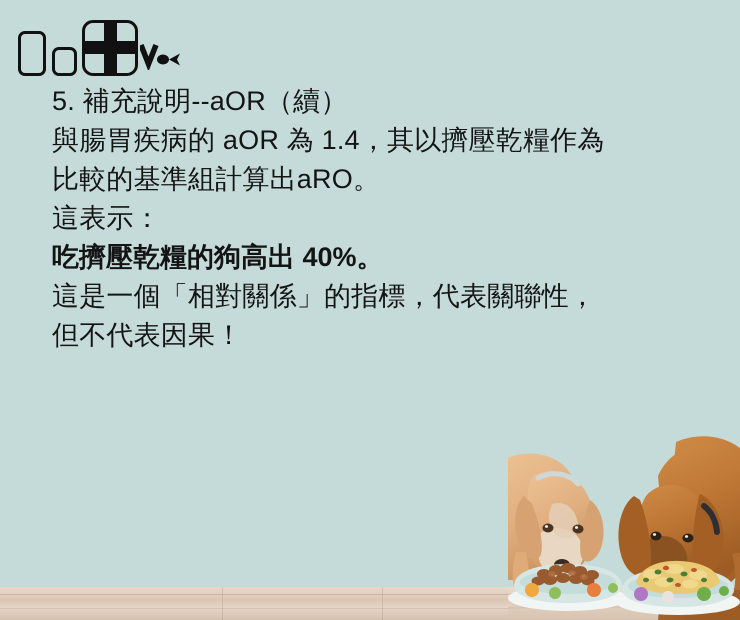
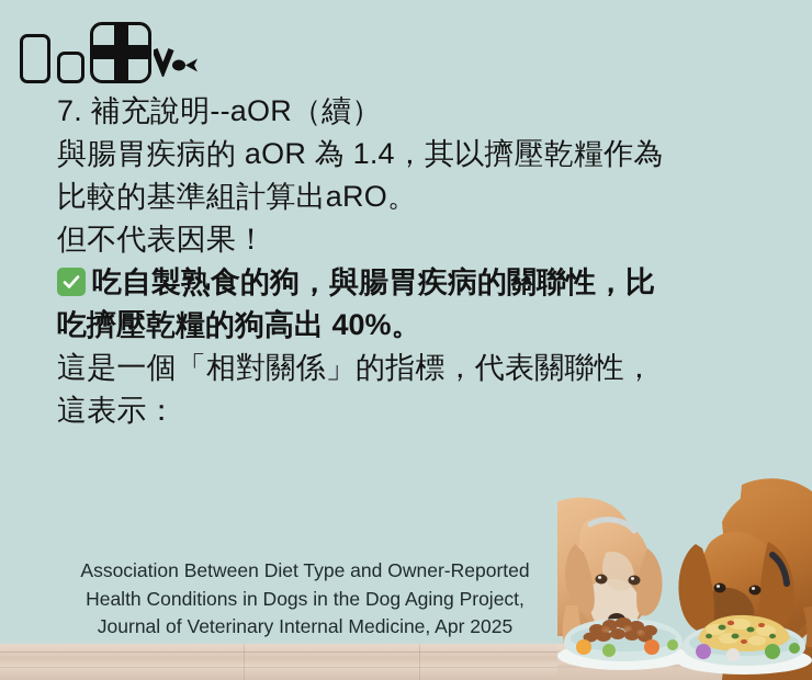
- 5. 補充說明--aOR（續）
+ 7. 補充說明--aOR（續）
  與腸胃疾病的 aOR 為 1.4，其以擠壓乾糧作為
  比較的基準組計算出aRO。
- 這表示：
+ 但不代表因果！
+ 吃自製熟食的狗，與腸胃疾病的關聯性，比
  吃擠壓乾糧的狗高出 40%。
  這是一個「相對關係」的指標，代表關聯性，
- 但不代表因果！
+ 這表示：
+ Association Between Diet Type and Owner-Reported
+ Health Conditions in Dogs in the Dog Aging Project,
+ Journal of Veterinary Internal Medicine, Apr 2025
